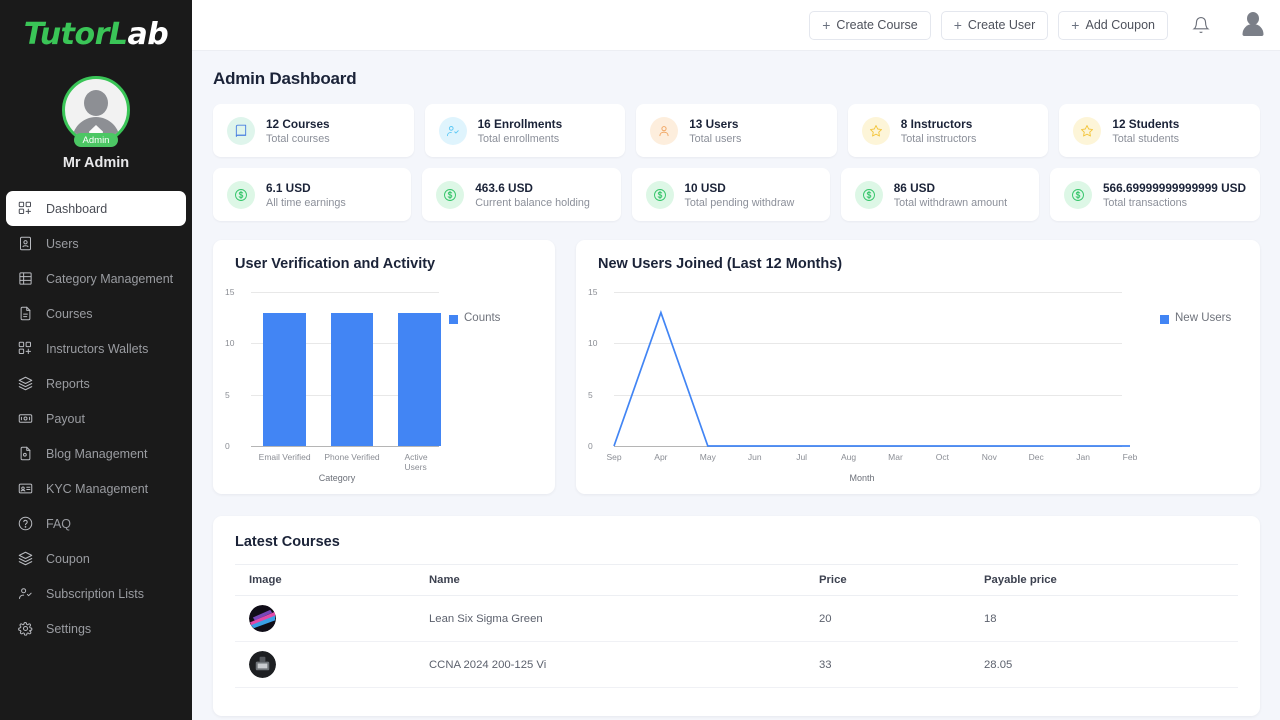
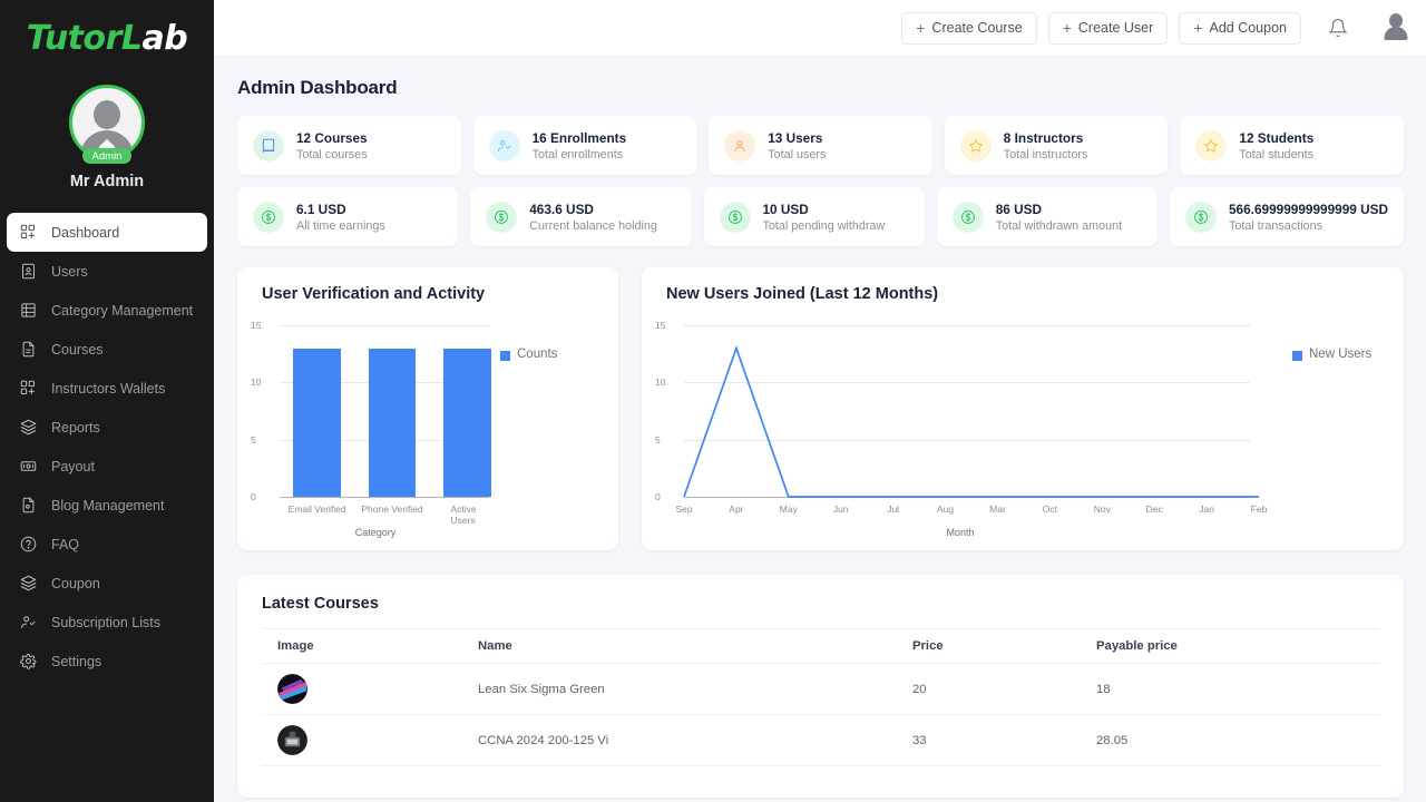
  TutorLab
  Admin
  Mr Admin
  Dashboard
  Users
  Category Management
  Courses
  Instructors Wallets
  Reports
  Payout
  Blog Management
- KYC Management
  FAQ
  Coupon
  Subscription Lists
  Settings
  +
  Create Course
  +
  Create User
  +
  Add Coupon
  Admin Dashboard
  12 Courses
  Total courses
  16 Enrollments
  Total enrollments
  13 Users
  Total users
  8 Instructors
  Total instructors
  12 Students
  Total students
  6.1 USD
  All time earnings
  463.6 USD
  Current balance holding
  10 USD
  Total pending withdraw
  86 USD
  Total withdrawn amount
  566.69999999999999 USD
  Total transactions
  User Verification and Activity
  0
  5
  10
  15
  Email Verified
  Phone Verified
  Active Users
  Category
  Counts
  New Users Joined (Last 12 Months)
  0
  5
  10
  15
  Sep
  Apr
  May
  Jun
  Jul
  Aug
  Mar
  Oct
  Nov
  Dec
  Jan
  Feb
  Month
  New Users
  Latest Courses
  Image	Name	Price	Payable price
  	Lean Six Sigma Green	20	18
  	CCNA 2024 200-125 Vi	33	28.05
